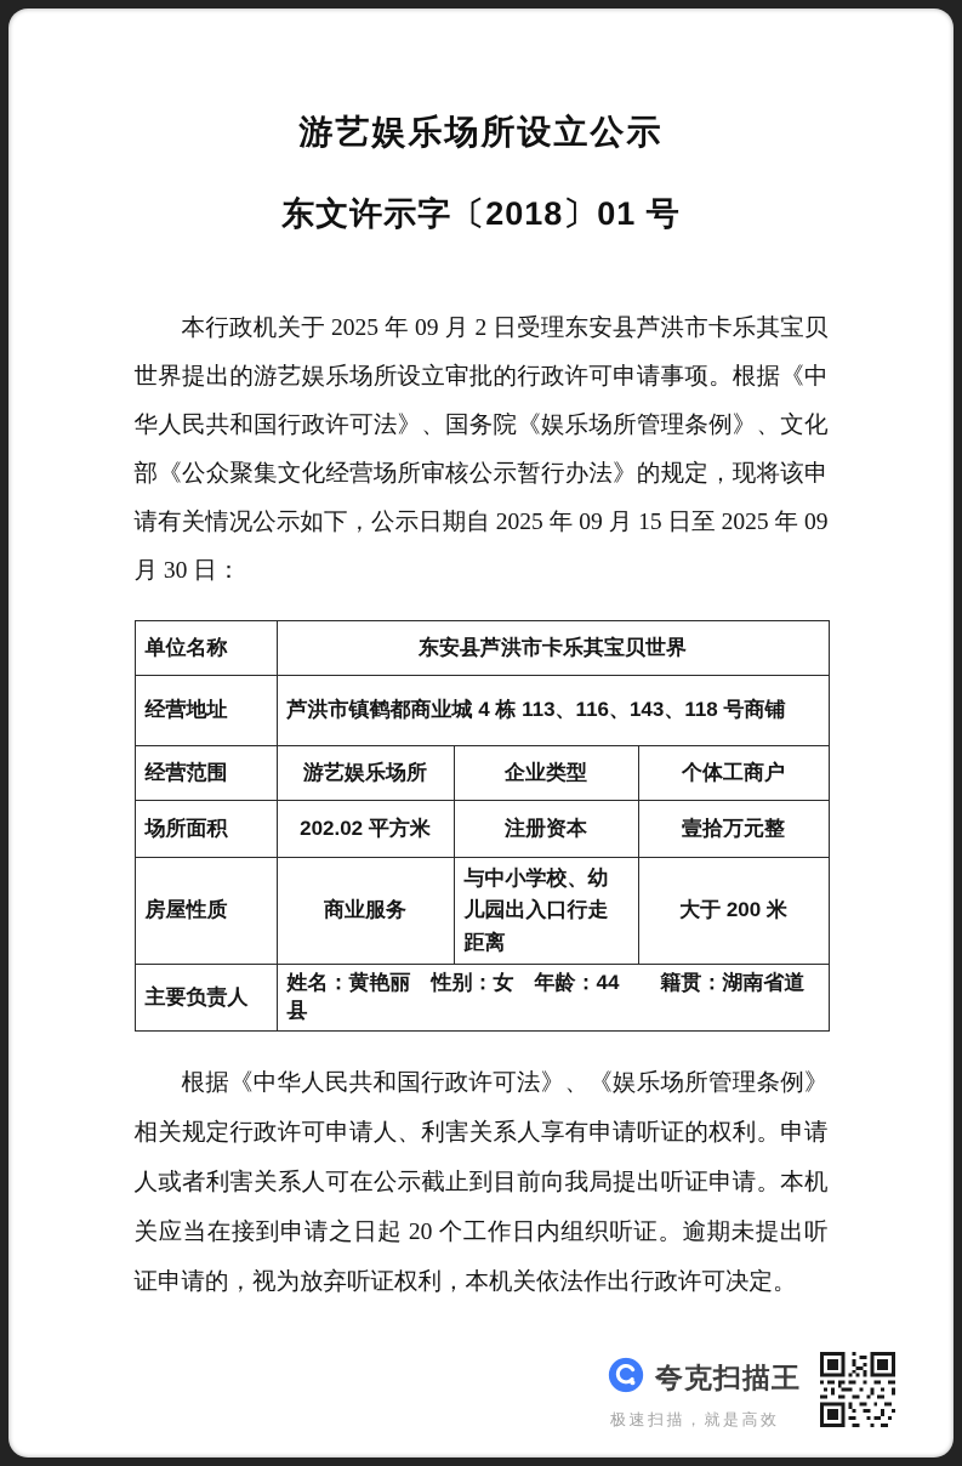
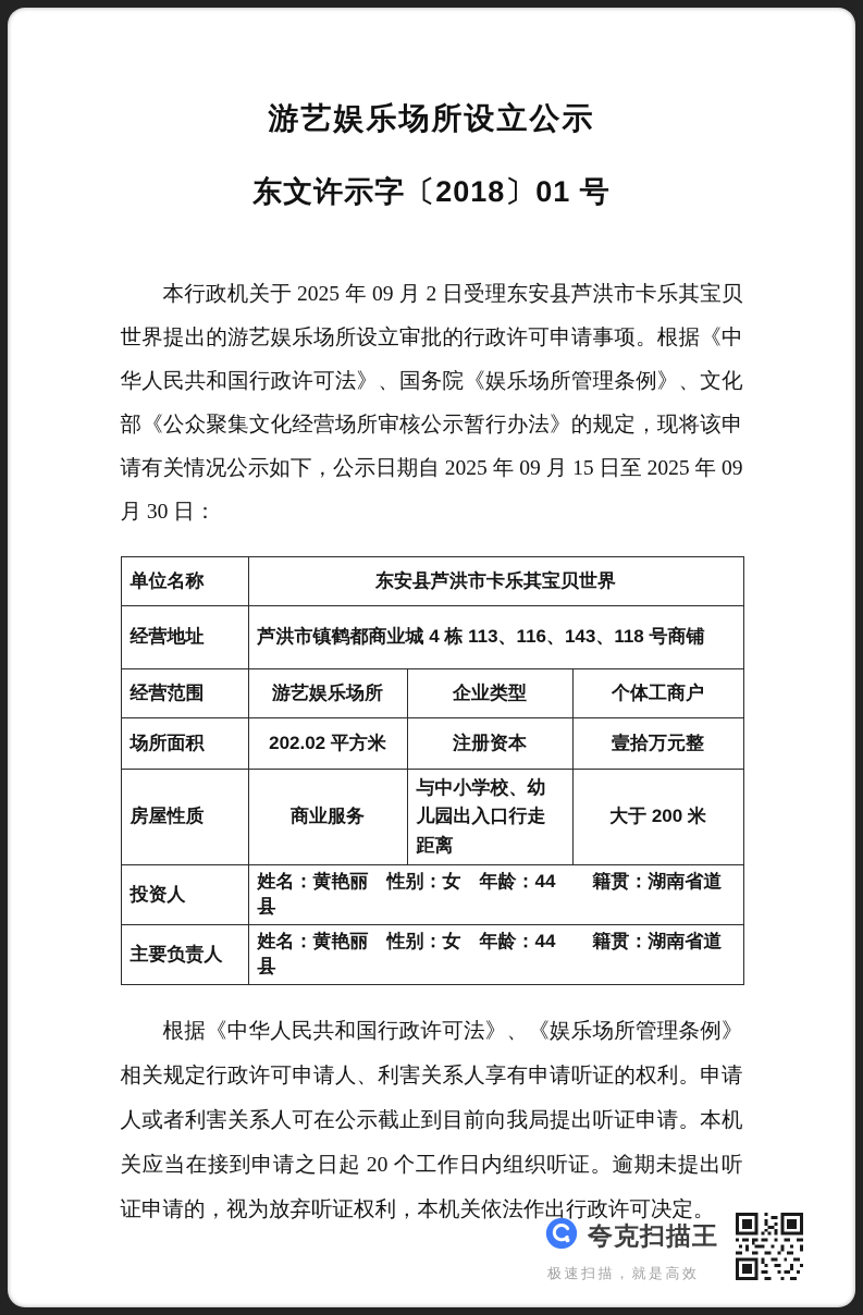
  游艺娱乐场所设立公示
  东文许示字〔2018〕01 号
  本行政机关于 2025 年 09 月 2 日受理东安县芦洪市卡乐其宝贝世界提出的游艺娱乐场所设立审批的行政许可申请事项。根据《中华人民共和国行政许可法》、国务院《娱乐场所管理条例》、文化部《公众聚集文化经营场所审核公示暂行办法》的规定，现将该申请有关情况公示如下，公示日期自 2025 年 09 月 15 日至 2025 年 09 月 30 日：
  单位名称	东安县芦洪市卡乐其宝贝世界
  经营地址	芦洪市镇鹤都商业城 4 栋 113、116、143、118 号商铺
  经营范围	游艺娱乐场所	企业类型	个体工商户
  场所面积	202.02 平方米	注册资本	壹拾万元整
  房屋性质	商业服务	与中小学校、幼儿园出入口行走距离	大于 200 米
+ 投资人	姓名：黄艳丽 性别：女 年龄：44 籍贯：湖南省道县
  主要负责人	姓名：黄艳丽 性别：女 年龄：44 籍贯：湖南省道县
  根据《中华人民共和国行政许可法》、《娱乐场所管理条例》相关规定行政许可申请人、利害关系人享有申请听证的权利。申请人或者利害关系人可在公示截止到目前向我局提出听证申请。本机关应当在接到申请之日起 20 个工作日内组织听证。逾期未提出听证申请的，视为放弃听证权利，本机关依法作出行政许可决定。
  夸克扫描王
  极速扫描，就是高效
